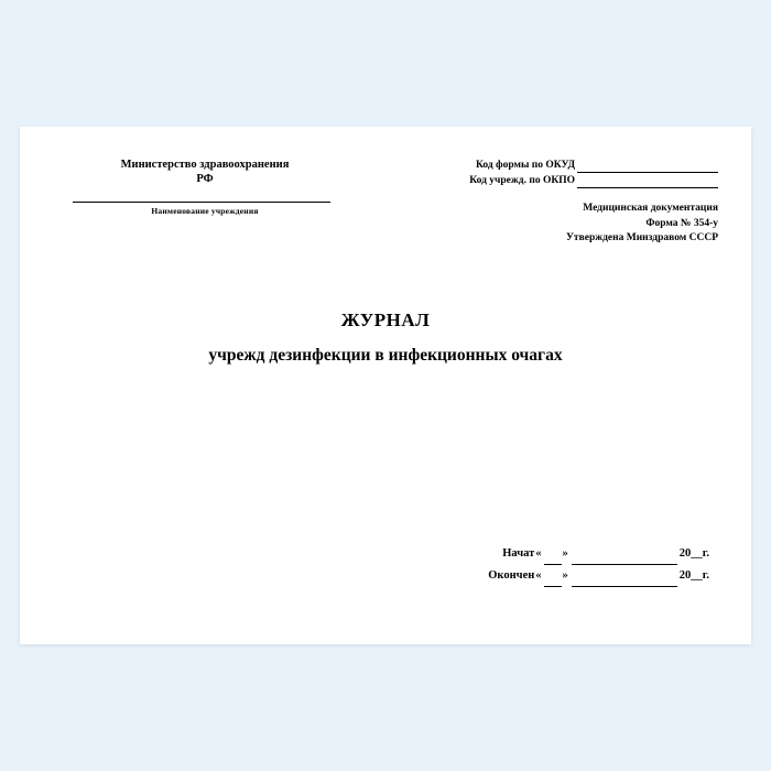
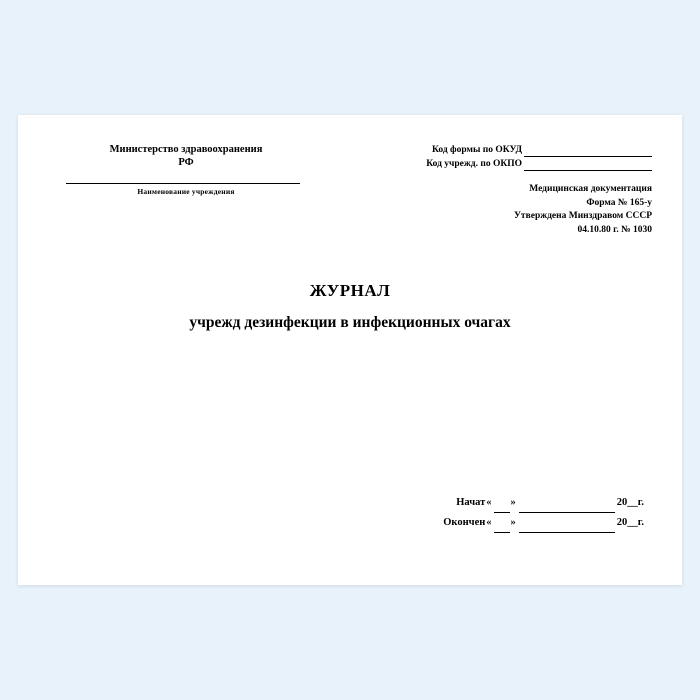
  Министерство здравоохранения
  РФ
  Наименование учреждения
  Код формы по ОКУД
  Код учрежд. по ОКПО
  Медицинская документация
- Форма № 354-у
+ Форма № 165-у
  Утверждена Минздравом СССР
+ 04.10.80 г. № 1030
  ЖУРНАЛ
  учрежд дезинфекции в инфекционных очагах
  Начат
  «
  »
  20__г.
  Окончен
  «
  »
  20__г.
